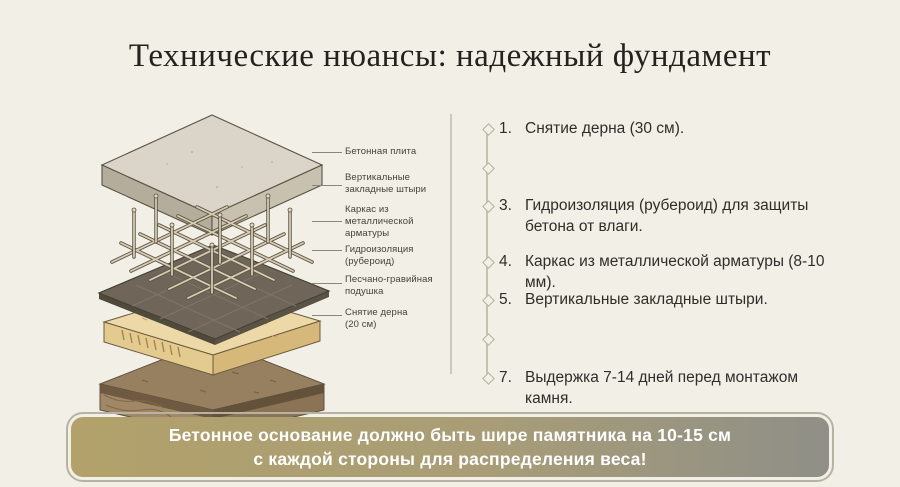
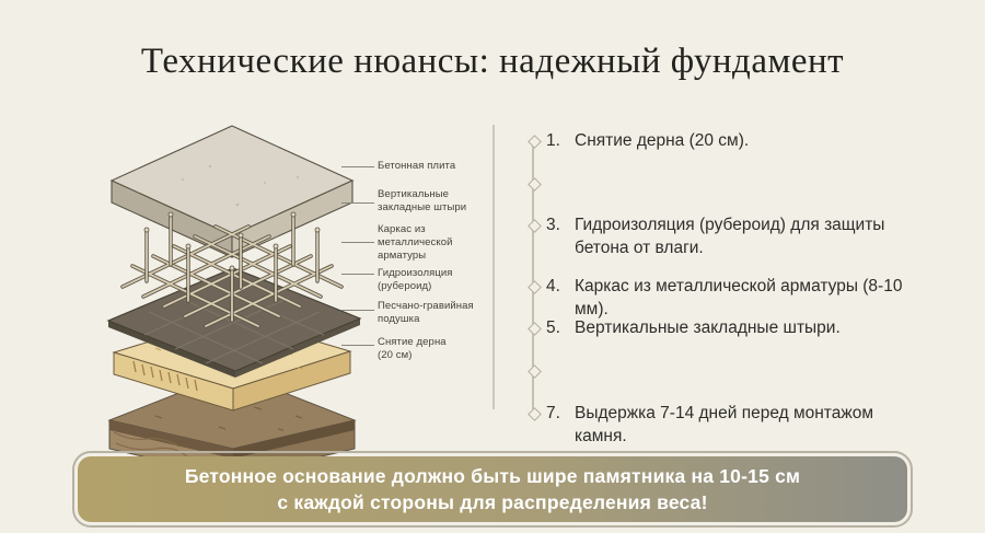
  Технические нюансы: надежный фундамент
  Бетонная плита
  Вертикальные
  закладные штыри
  Каркас из
  металлической
  арматуры
  Гидроизоляция
  (рубероид)
  Песчано-гравийная
  подушка
  Снятие дерна
  (20 см)
  1.
- Снятие дерна (30 см).
+ Снятие дерна (20 см).
  3.
  Гидроизоляция (рубероид) для защиты бетона от влаги.
  4.
  Каркас из металлической арматуры (8-10 мм).
  5.
  Вертикальные закладные штыри.
  7.
  Выдержка 7-14 дней перед монтажом камня.
  Бетонное основание должно быть шире памятника на 10-15 см
  с каждой стороны для распределения веса!
